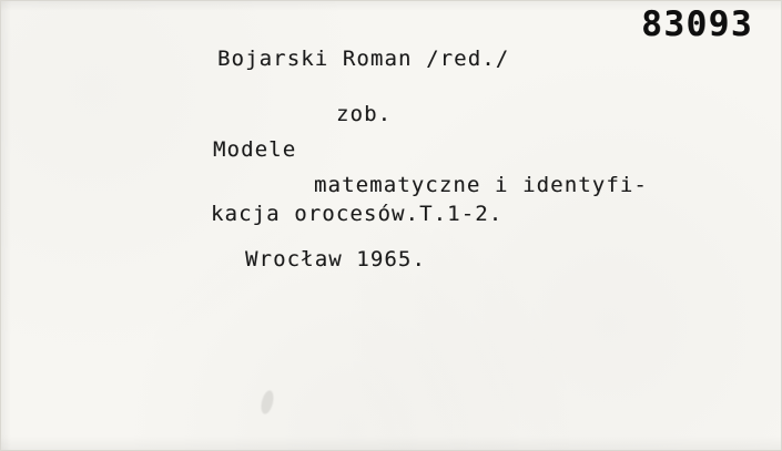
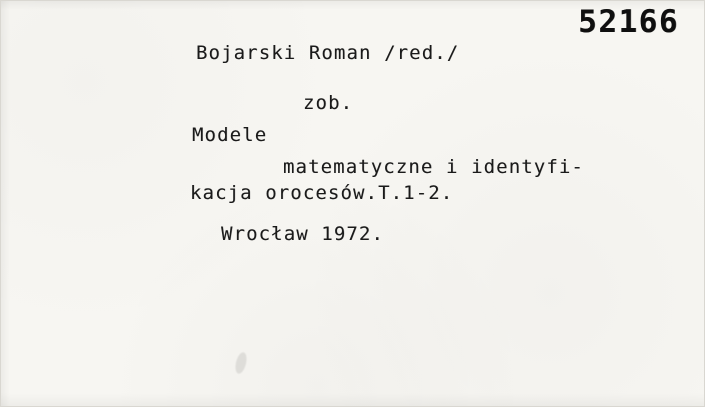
- 83093
+ 52166
  Bojarski Roman /red./
  zob.
  Modele
  matematyczne i identyfi-
  kacja orocesów.T.1-2.
- Wrocław 1965.
+ Wrocław 1972.
